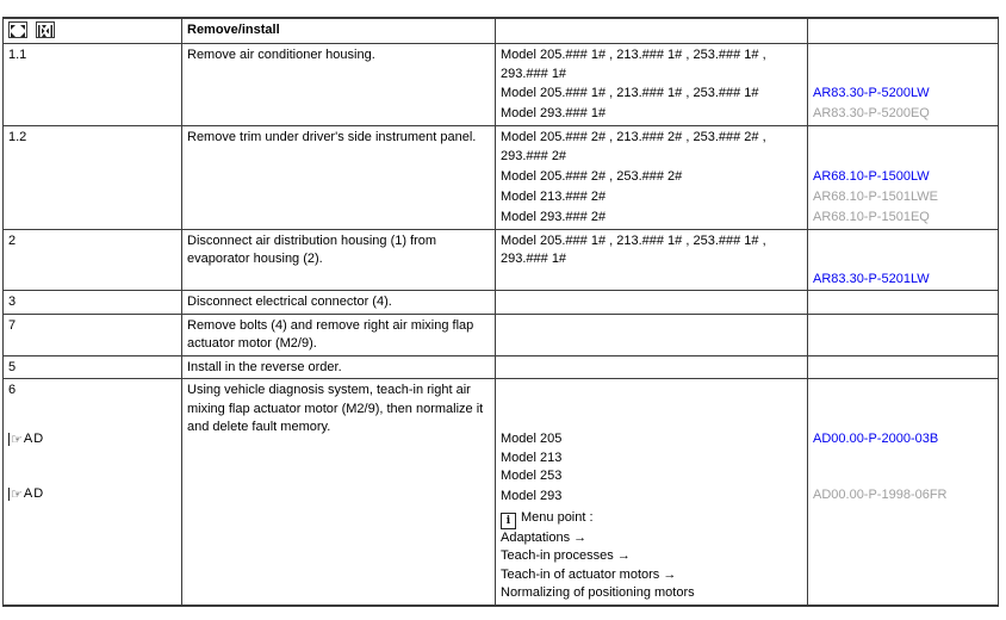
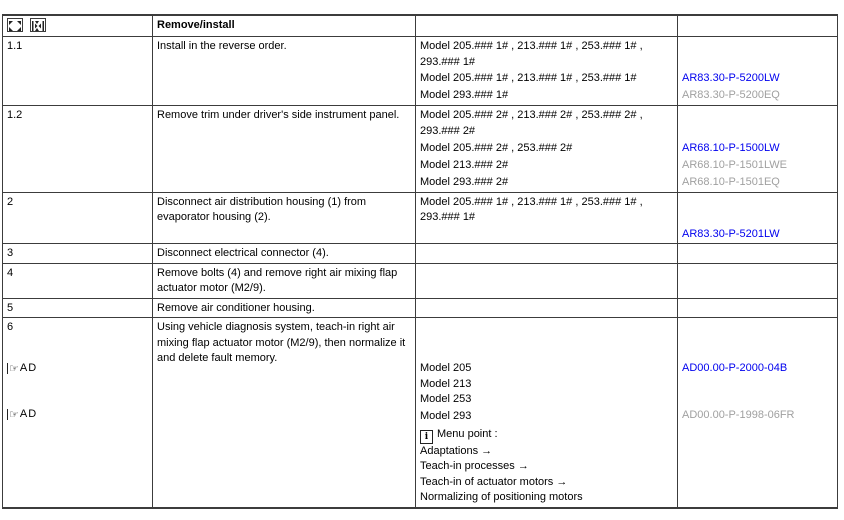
  Remove/install
  1.1
- Remove air conditioner housing.
+ Install in the reverse order.
  Model 205.### 1# , 213.### 1# , 253.### 1# , 293.### 1#
  Model 205.### 1# , 213.### 1# , 253.### 1#
  Model 293.### 1#
  AR83.30-P-5200LW
  AR83.30-P-5200EQ
  1.2
  Remove trim under driver's side instrument panel.
  Model 205.### 2# , 213.### 2# , 253.### 2# , 293.### 2#
  Model 205.### 2# , 253.### 2#
  Model 213.### 2#
  Model 293.### 2#
  AR68.10-P-1500LW
  AR68.10-P-1501LWE
  AR68.10-P-1501EQ
  2
  Disconnect air distribution housing (1) from evaporator housing (2).
  Model 205.### 1# , 213.### 1# , 253.### 1# , 293.### 1#
  AR83.30-P-5201LW
  3
  Disconnect electrical connector (4).
- 7
+ 4
  Remove bolts (4) and remove right air mixing flap actuator motor (M2/9).
  5
- Install in the reverse order.
+ Remove air conditioner housing.
  6
  ☞AD
  ☞AD
  Using vehicle diagnosis system, teach-in right air mixing flap actuator motor (M2/9), then normalize it and delete fault memory.
  Model 205
  Model 213
  Model 253
  Model 293
  i Menu point :
  Adaptations →
  Teach-in processes →
  Teach-in of actuator motors →
  Normalizing of positioning motors
- AD00.00-P-2000-03B
+ AD00.00-P-2000-04B
  AD00.00-P-1998-06FR
